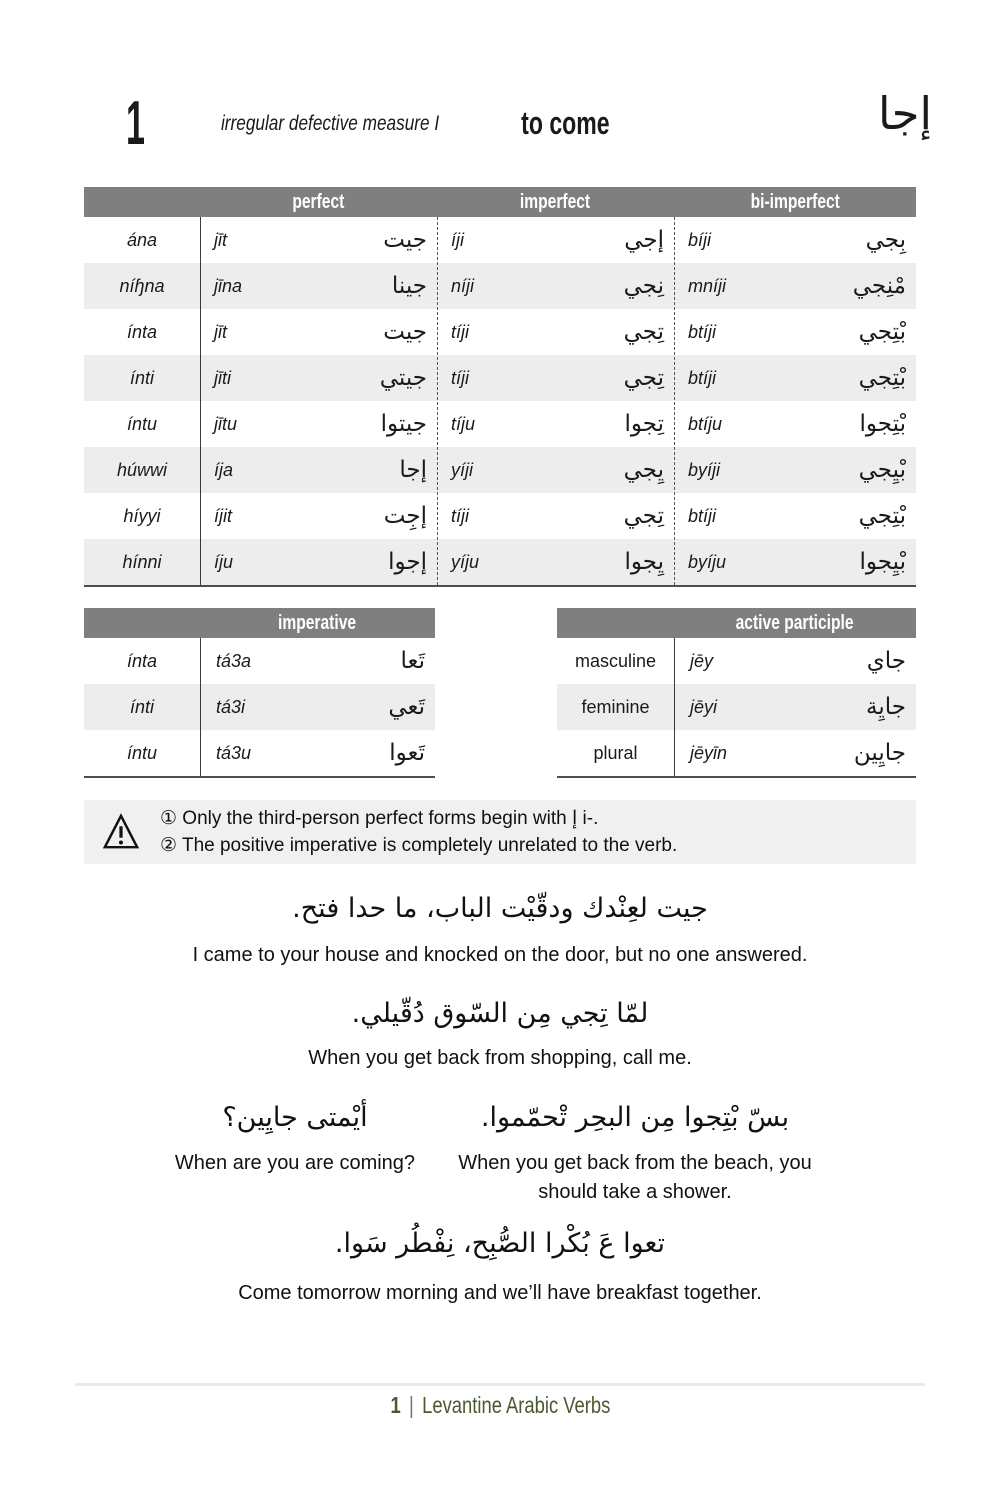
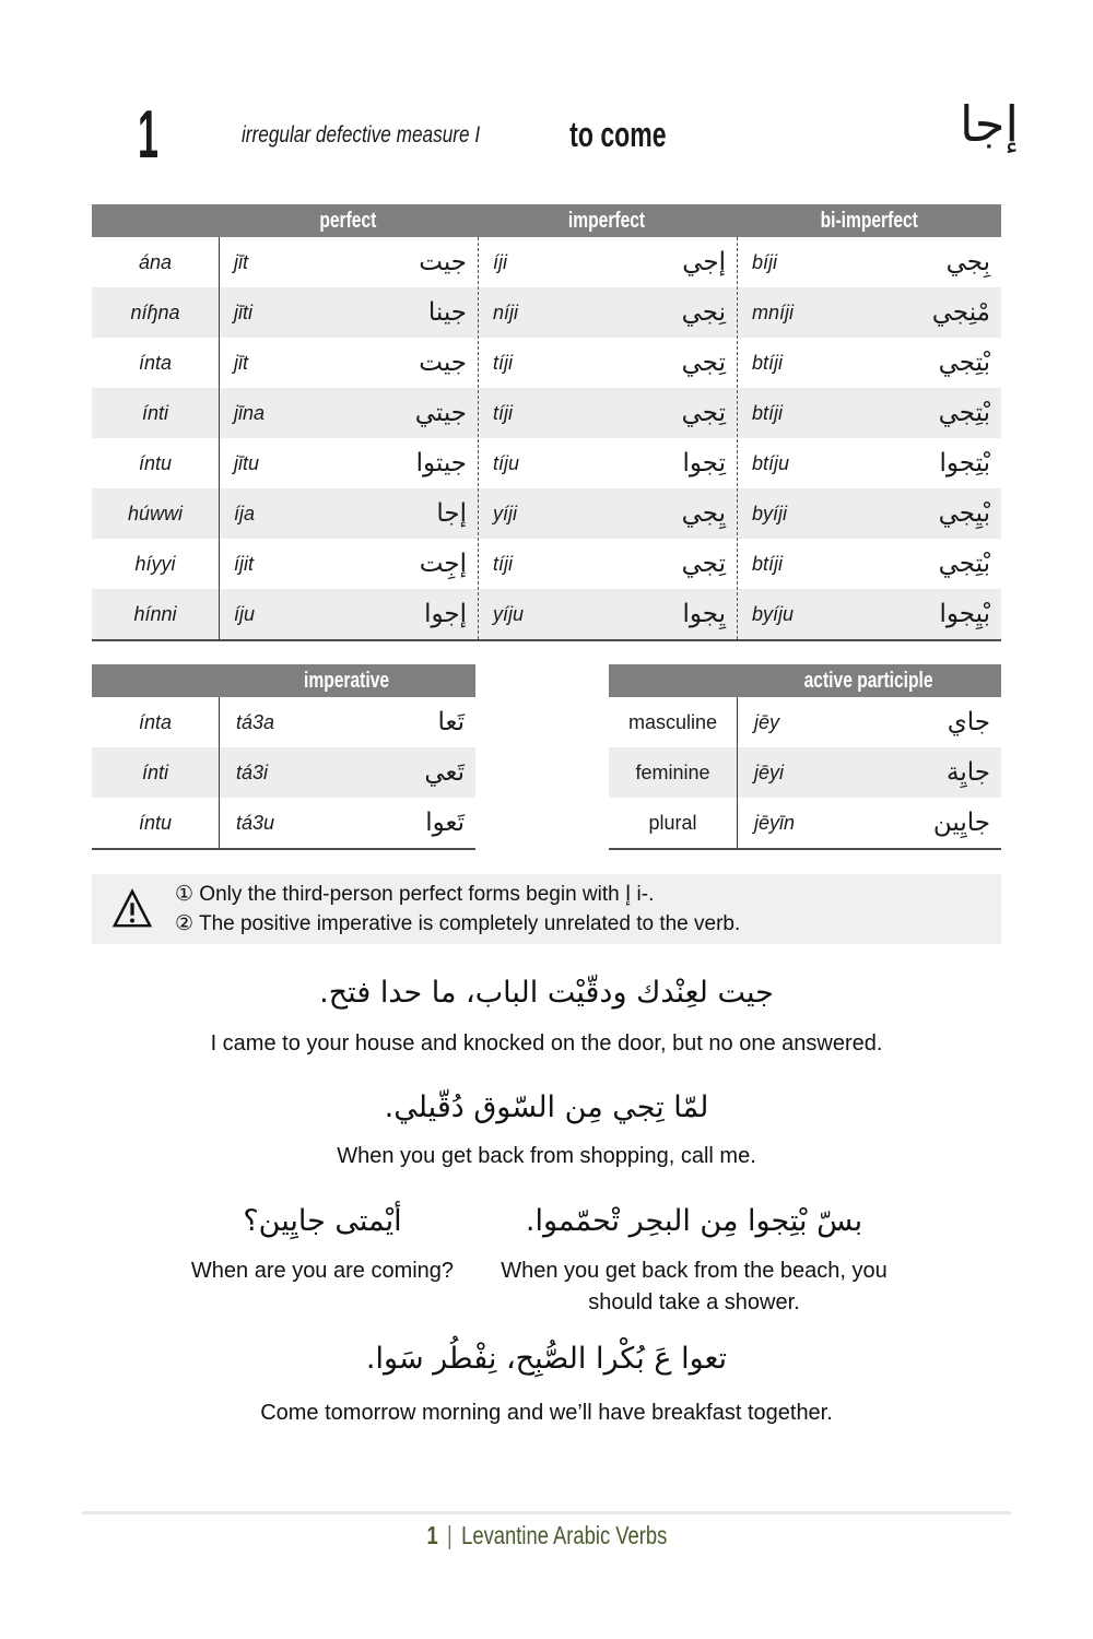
  1
  irregular defective measure I
  to come
  إجا
  perfect
  imperfect
  bi-imperfect
  ána
  jīt
  جيت
  íji
  إجي
  bíji
  بِجي
  níɧna
- jīna
+ jīti
  جينا
  níji
  نِجي
  mníji
  مْنِجي
  ínta
  jīt
  جيت
  tíji
  تِجي
  btíji
  بْتِجي
  ínti
- jīti
+ jīna
  جيتي
  tíji
  تِجي
  btíji
  بْتِجي
  íntu
  jītu
  جيتوا
  tíju
  تِجوا
  btíju
  بْتِجوا
  húwwi
  íja
  إجا
  yíji
  يِجي
  byíji
  بْيِجي
  híyyi
  íjit
  إجِت
  tíji
  تِجي
  btíji
  بْتِجي
  hínni
  íju
  إجوا
  yíju
  يِجوا
  byíju
  بْيِجوا
  imperative
  ínta
  tá3a
  تَعا
  ínti
  tá3i
  تَعي
  íntu
  tá3u
  تَعوا
  active participle
  masculine
  jēy
  جاي
  feminine
  jēyi
  جايِة
  plural
  jēyīn
  جايِين
  ① Only the third-person perfect forms begin with إ i-.
  ② The positive imperative is completely unrelated to the verb.
  جيت لعِنْدك ودقّيْت الباب، ما حدا فتح.
  I came to your house and knocked on the door, but no one answered.
  لمّا تِجي مِن السّوق دُقّيلي.
  When you get back from shopping, call me.
  أيْمتى جايِين؟
  When are you are coming?
  بسّ بْتِجوا مِن البحِر تْحمّموا.
  When you get back from the beach, you should take a shower.
  تعوا عَ بُكْرا الصُّبِح، نِفْطُر سَوا.
  Come tomorrow morning and we’ll have breakfast together.
  1 | Levantine Arabic Verbs
